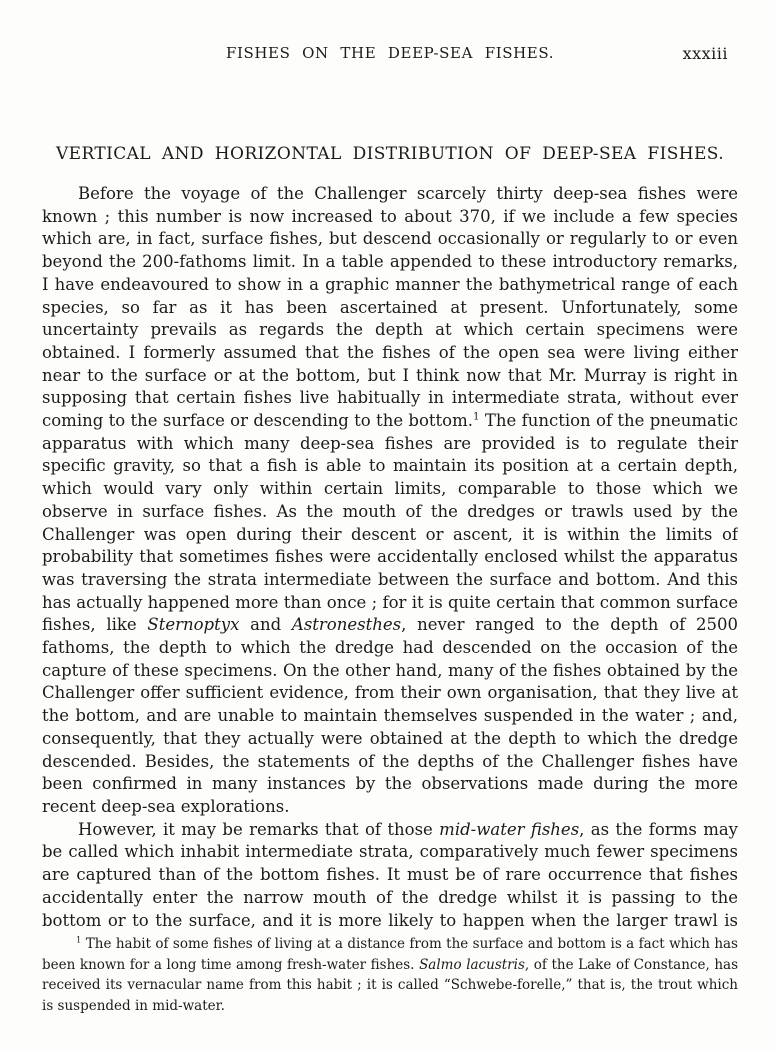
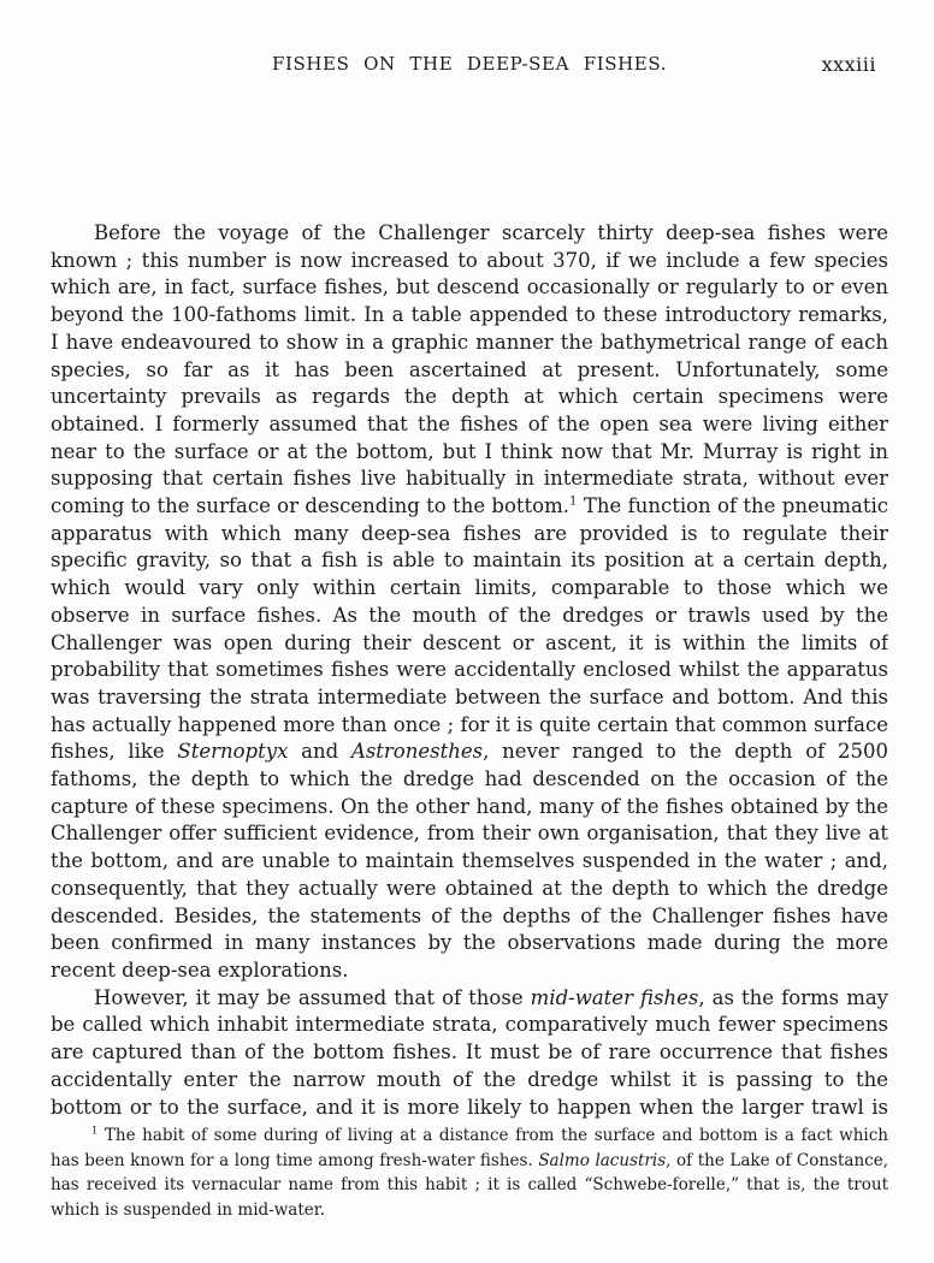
  FISHES ON THE DEEP-SEA FISHES.
  xxxiii
- VERTICAL AND HORIZONTAL DISTRIBUTION OF DEEP-SEA FISHES.
- Before the voyage of the Challenger scarcely thirty deep-sea fishes were known ; this number is now increased to about 370, if we include a few species which are, in fact, surface fishes, but descend occasionally or regularly to or even beyond the 200-fathoms limit. In a table appended to these introductory remarks, I have endeavoured to show in a graphic manner the bathymetrical range of each species, so far as it has been ascertained at present. Unfortunately, some uncertainty prevails as regards the depth at which certain specimens were obtained. I formerly assumed that the fishes of the open sea were living either near to the surface or at the bottom, but I think now that Mr. Murray is right in supposing that certain fishes live habitually in intermediate strata, without ever coming to the surface or descending to the bottom.1 The function of the pneumatic apparatus with which many deep-sea fishes are provided is to regulate their specific gravity, so that a fish is able to maintain its position at a certain depth, which would vary only within certain limits, comparable to those which we observe in surface fishes. As the mouth of the dredges or trawls used by the Challenger was open during their descent or ascent, it is within the limits of probability that sometimes fishes were accidentally enclosed whilst the apparatus was traversing the strata intermediate between the surface and bottom. And this has actually happened more than once ; for it is quite certain that common surface fishes, like Sternoptyx and Astronesthes, never ranged to the depth of 2500 fathoms, the depth to which the dredge had descended on the occasion of the capture of these specimens. On the other hand, many of the fishes obtained by the Challenger offer sufficient evidence, from their own organisation, that they live at the bottom, and are unable to maintain themselves suspended in the water ; and, consequently, that they actually were obtained at the depth to which the dredge descended. Besides, the statements of the depths of the Challenger fishes have been confirmed in many instances by the observations made during the more recent deep-sea explorations.
+ Before the voyage of the Challenger scarcely thirty deep-sea fishes were known ; this number is now increased to about 370, if we include a few species which are, in fact, surface fishes, but descend occasionally or regularly to or even beyond the 100-fathoms limit. In a table appended to these introductory remarks, I have endeavoured to show in a graphic manner the bathymetrical range of each species, so far as it has been ascertained at present. Unfortunately, some uncertainty prevails as regards the depth at which certain specimens were obtained. I formerly assumed that the fishes of the open sea were living either near to the surface or at the bottom, but I think now that Mr. Murray is right in supposing that certain fishes live habitually in intermediate strata, without ever coming to the surface or descending to the bottom.1 The function of the pneumatic apparatus with which many deep-sea fishes are provided is to regulate their specific gravity, so that a fish is able to maintain its position at a certain depth, which would vary only within certain limits, comparable to those which we observe in surface fishes. As the mouth of the dredges or trawls used by the Challenger was open during their descent or ascent, it is within the limits of probability that sometimes fishes were accidentally enclosed whilst the apparatus was traversing the strata intermediate between the surface and bottom. And this has actually happened more than once ; for it is quite certain that common surface fishes, like Sternoptyx and Astronesthes, never ranged to the depth of 2500 fathoms, the depth to which the dredge had descended on the occasion of the capture of these specimens. On the other hand, many of the fishes obtained by the Challenger offer sufficient evidence, from their own organisation, that they live at the bottom, and are unable to maintain themselves suspended in the water ; and, consequently, that they actually were obtained at the depth to which the dredge descended. Besides, the statements of the depths of the Challenger fishes have been confirmed in many instances by the observations made during the more recent deep-sea explorations.
- However, it may be remarks that of those mid-water fishes, as the forms may be called which inhabit intermediate strata, comparatively much fewer specimens are captured than of the bottom fishes. It must be of rare occurrence that fishes accidentally enter the narrow mouth of the dredge whilst it is passing to the bottom or to the surface, and it is more likely to happen when the larger trawl is
+ However, it may be assumed that of those mid-water fishes, as the forms may be called which inhabit intermediate strata, comparatively much fewer specimens are captured than of the bottom fishes. It must be of rare occurrence that fishes accidentally enter the narrow mouth of the dredge whilst it is passing to the bottom or to the surface, and it is more likely to happen when the larger trawl is
- 1 The habit of some fishes of living at a distance from the surface and bottom is a fact which has been known for a long time among fresh-water fishes. Salmo lacustris, of the Lake of Constance, has received its vernacular name from this habit ; it is called “Schwebe-forelle,” that is, the trout which is suspended in mid-water.
+ 1 The habit of some during of living at a distance from the surface and bottom is a fact which has been known for a long time among fresh-water fishes. Salmo lacustris, of the Lake of Constance, has received its vernacular name from this habit ; it is called “Schwebe-forelle,” that is, the trout which is suspended in mid-water.
